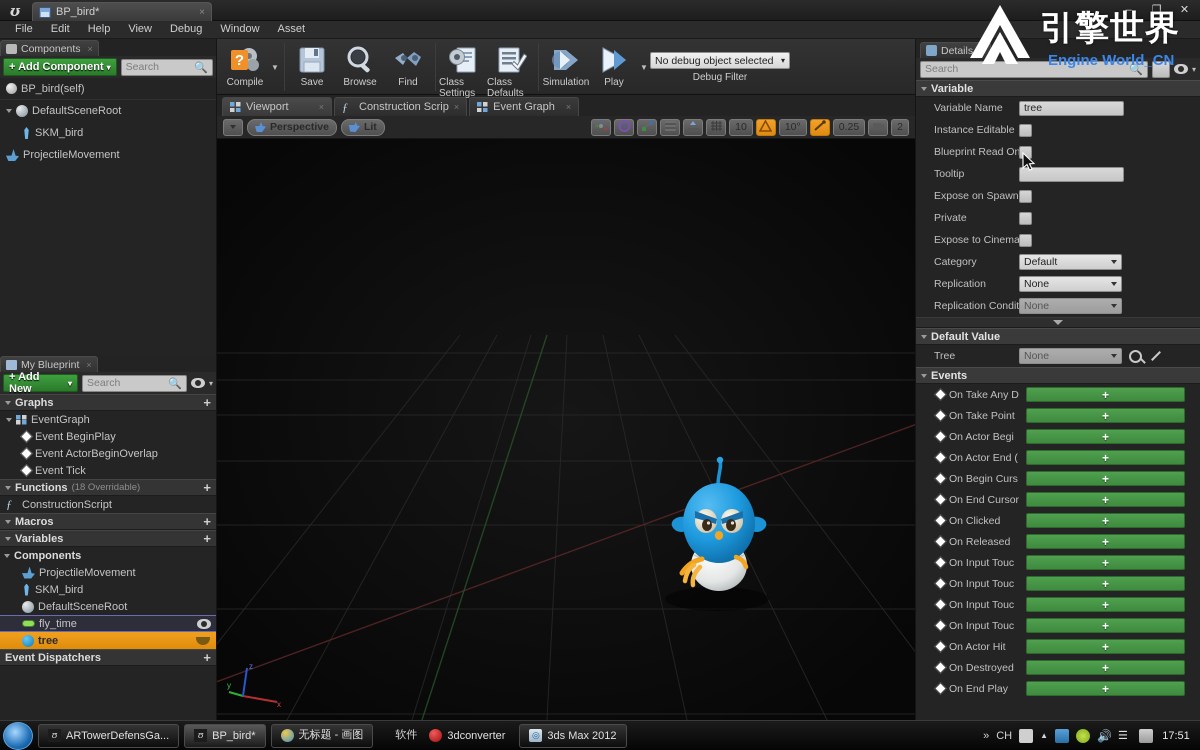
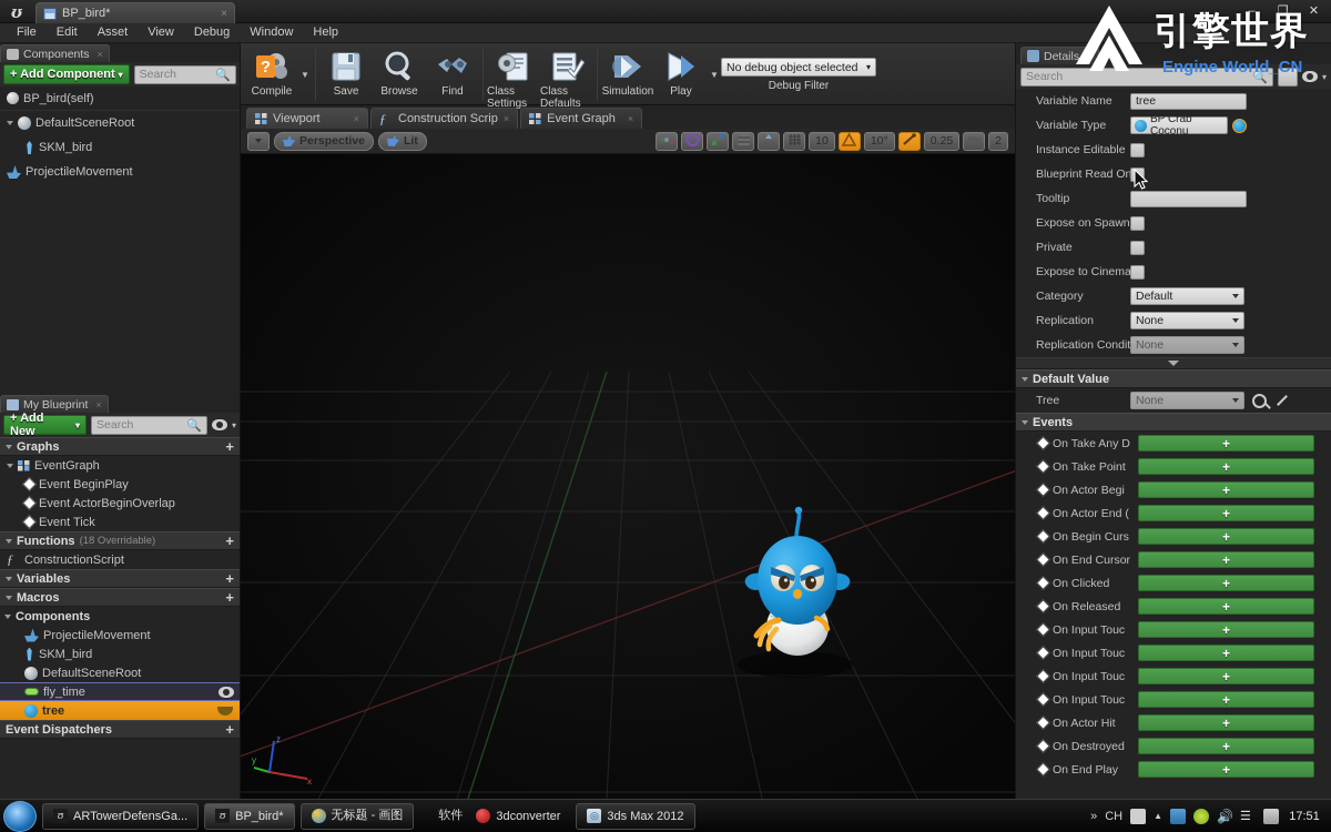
  ʊ
  BP_bird*
  ×
  –
  ❐
  ✕
  File
  Edit
- Help
+ Asset
  View
  Debug
  Window
- Asset
+ Help
  Components
  ×
  + Add Component
  ▾
  Search
  🔍
  BP_bird(self)
  DefaultSceneRoot
  SKM_bird
  ProjectileMovement
  My Blueprint
  ×
  + Add New
  ▾
  Search
  🔍
  ▾
  Graphs
  +
  EventGraph
  Event BeginPlay
  Event ActorBeginOverlap
  Event Tick
  Functions
  (18 Overridable)
  +
  ƒ
  ConstructionScript
- Macros
+ Variables
  +
- Variables
+ Macros
  +
  Components
  ProjectileMovement
  SKM_bird
  DefaultSceneRoot
  fly_time
  tree
  Event Dispatchers
  +
  ?
  Compile
  ▼
  Save
  Browse
  Find
  Class Settings
  Class Defaults
  Simulation
  Play
  ▼
  No debug object selected
  ▾
  Debug Filter
  Viewport
  ×
  ƒ
  Construction Scrip
  ×
  Event Graph
  ×
  Perspective
  Lit
  10
  10°
  0.25
  2
  x
  y
  z
  Details
  Search
  🔍
  ▾
- Variable
  Variable Name
  tree
+ Variable Type
+ BP Crab Coconu
  Instance Editable
  Blueprint Read On
  Tooltip
  Expose on Spawn
  Private
  Expose to Cinema
  Category
  Default
  Replication
  None
  Replication Condit
  None
  Default Value
  Tree
  None
  Events
  On Take Any D
  +
  On Take Point
  +
  On Actor Begi
  +
  On Actor End (
  +
  On Begin Curs
  +
  On End Cursor
  +
  On Clicked
  +
  On Released
  +
  On Input Touc
  +
  On Input Touc
  +
  On Input Touc
  +
  On Input Touc
  +
  On Actor Hit
  +
  On Destroyed
  +
  On End Play
  +
  引擎世界
  Engine World_CN
  ʊ
  ARTowerDefensGa...
  ʊ
  BP_bird*
  无标题 - 画图
  软件
  3dconverter
  ◎
  3ds Max 2012
  »
  CH
  ▲
  🔊
  ☰
  17:51
